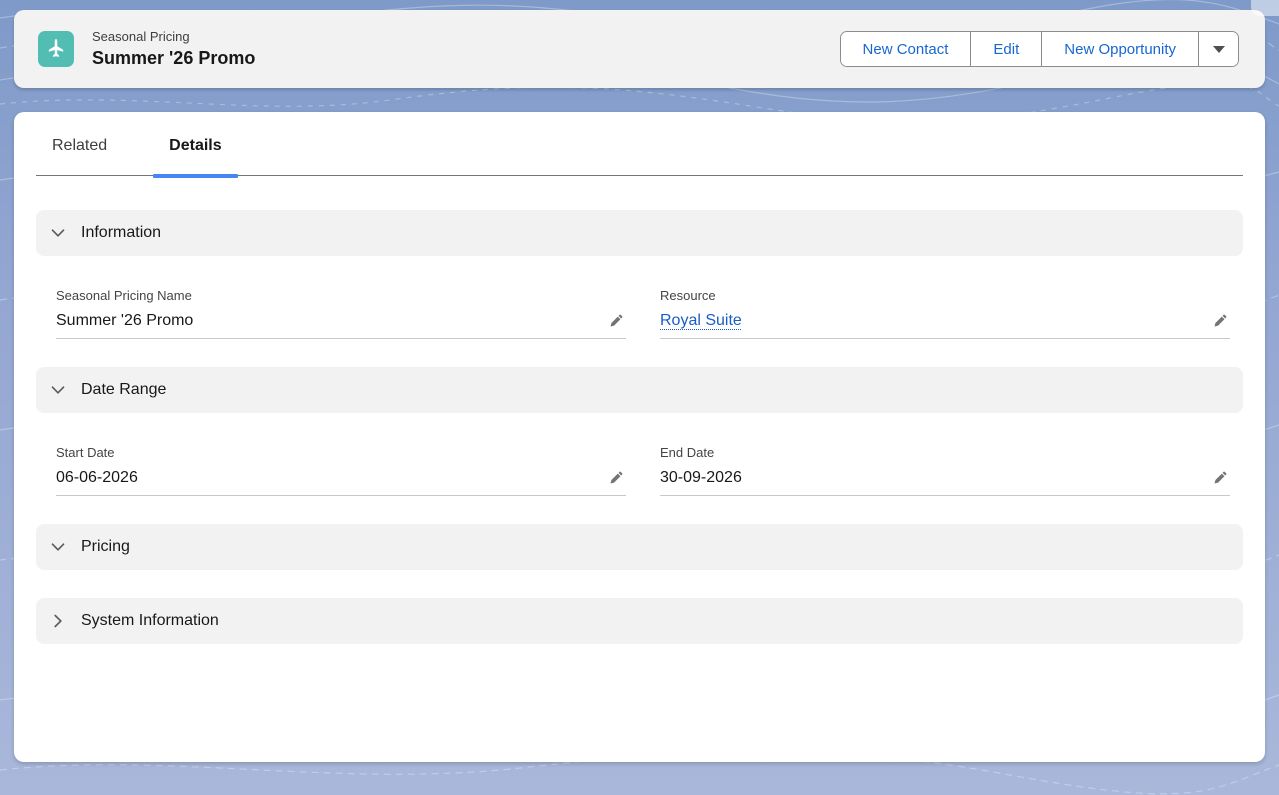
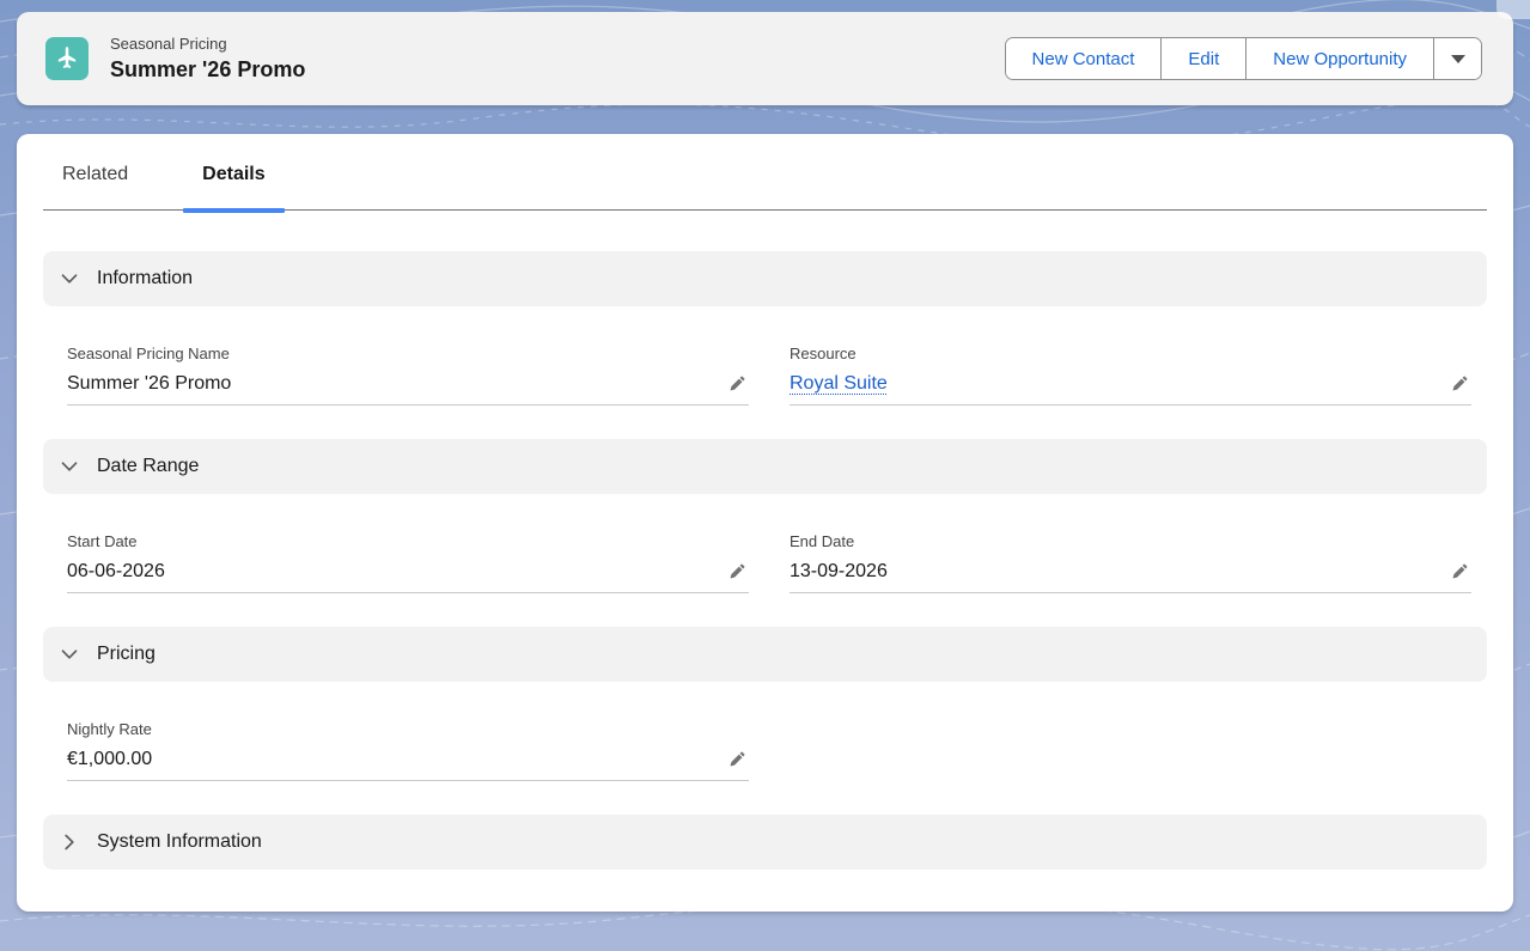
  Seasonal Pricing
  Summer '26 Promo
  New Contact
  Edit
  New Opportunity
  Related
  Details
  Information
  Seasonal Pricing Name
  Summer '26 Promo
  Resource
  Royal Suite
  Date Range
  Start Date
  06-06-2026
  End Date
- 30-09-2026
+ 13-09-2026
  Pricing
+ Nightly Rate
+ €1,000.00
  System Information
